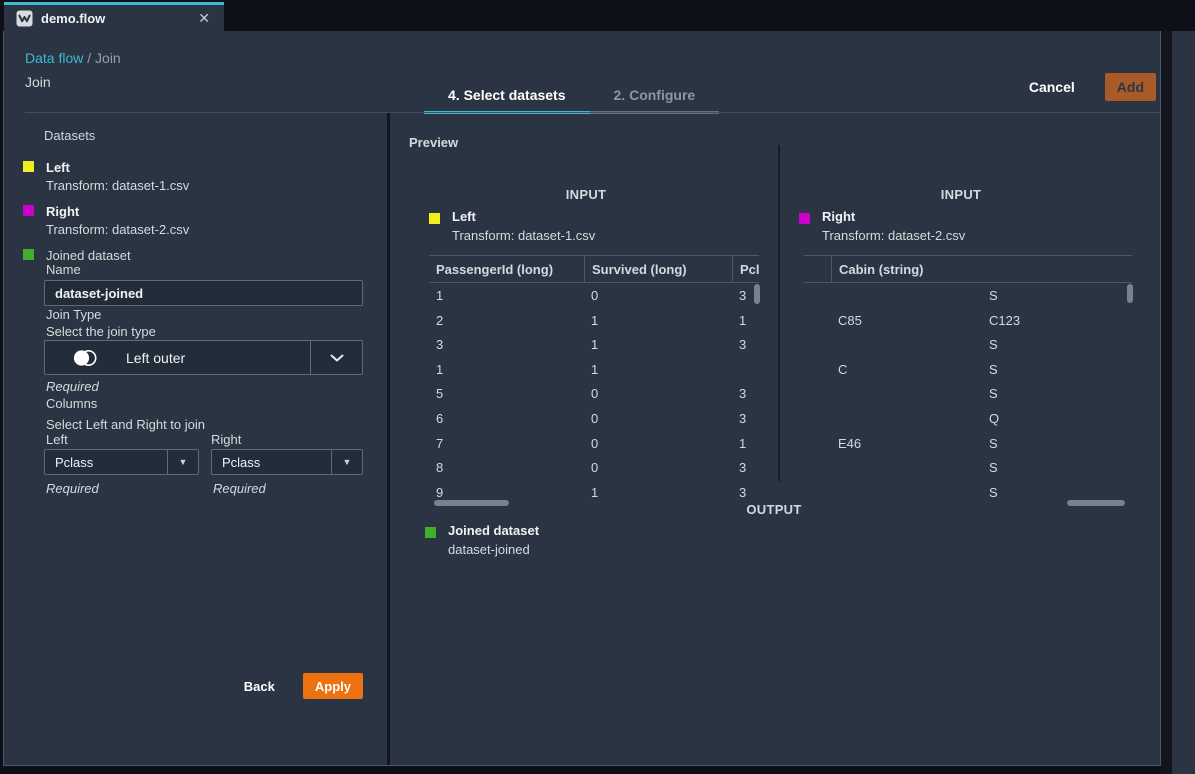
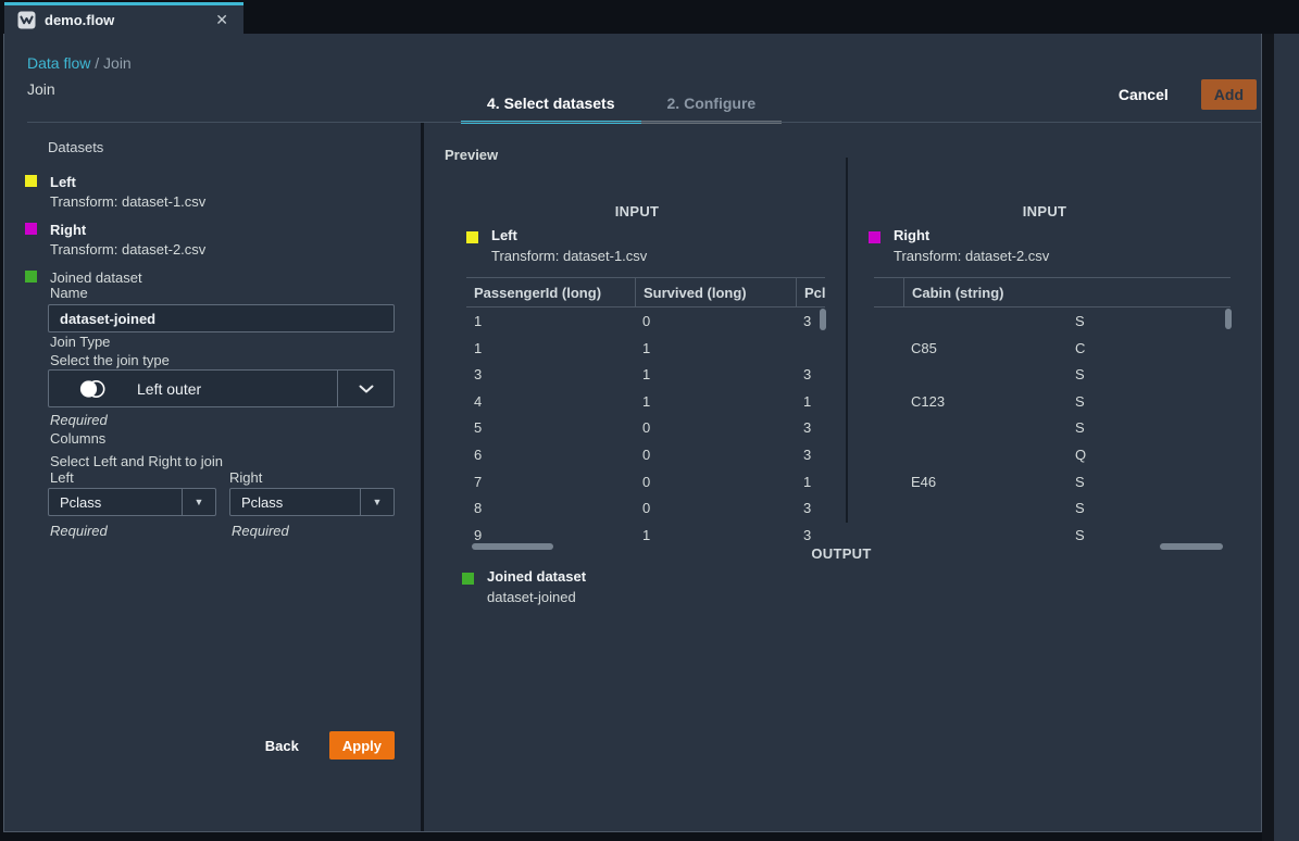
  demo.flow
  ✕
  Data flow / Join
  Join
  4. Select datasets
  2. Configure
  Cancel
  Add
  Datasets
  Left
  Transform: dataset-1.csv
  Right
  Transform: dataset-2.csv
  Joined dataset
  Name
  dataset-joined
  Join Type
  Select the join type
  Left outer
  Required
  Columns
  Select Left and Right to join
  Left
  Right
  Pclass
  ▼
  Pclass
  ▼
  Required
  Required
  Back
  Apply
  Preview
  INPUT
  Left
  Transform: dataset-1.csv
  PassengerId (long)
  Survived (long)
  1
  0
  3
- 2
  1
  1
  3
  1
  3
+ 4
  1
  1
  5
  0
  3
  6
  0
  3
  7
  0
  1
  8
  0
  3
  9
  1
  3
  INPUT
  Right
  Transform: dataset-2.csv
  Cabin (string)
  S
  C85
- C123
+ C
  S
- C
+ C123
  S
  S
  Q
  E46
  S
  S
  S
  OUTPUT
  Joined dataset
  dataset-joined
